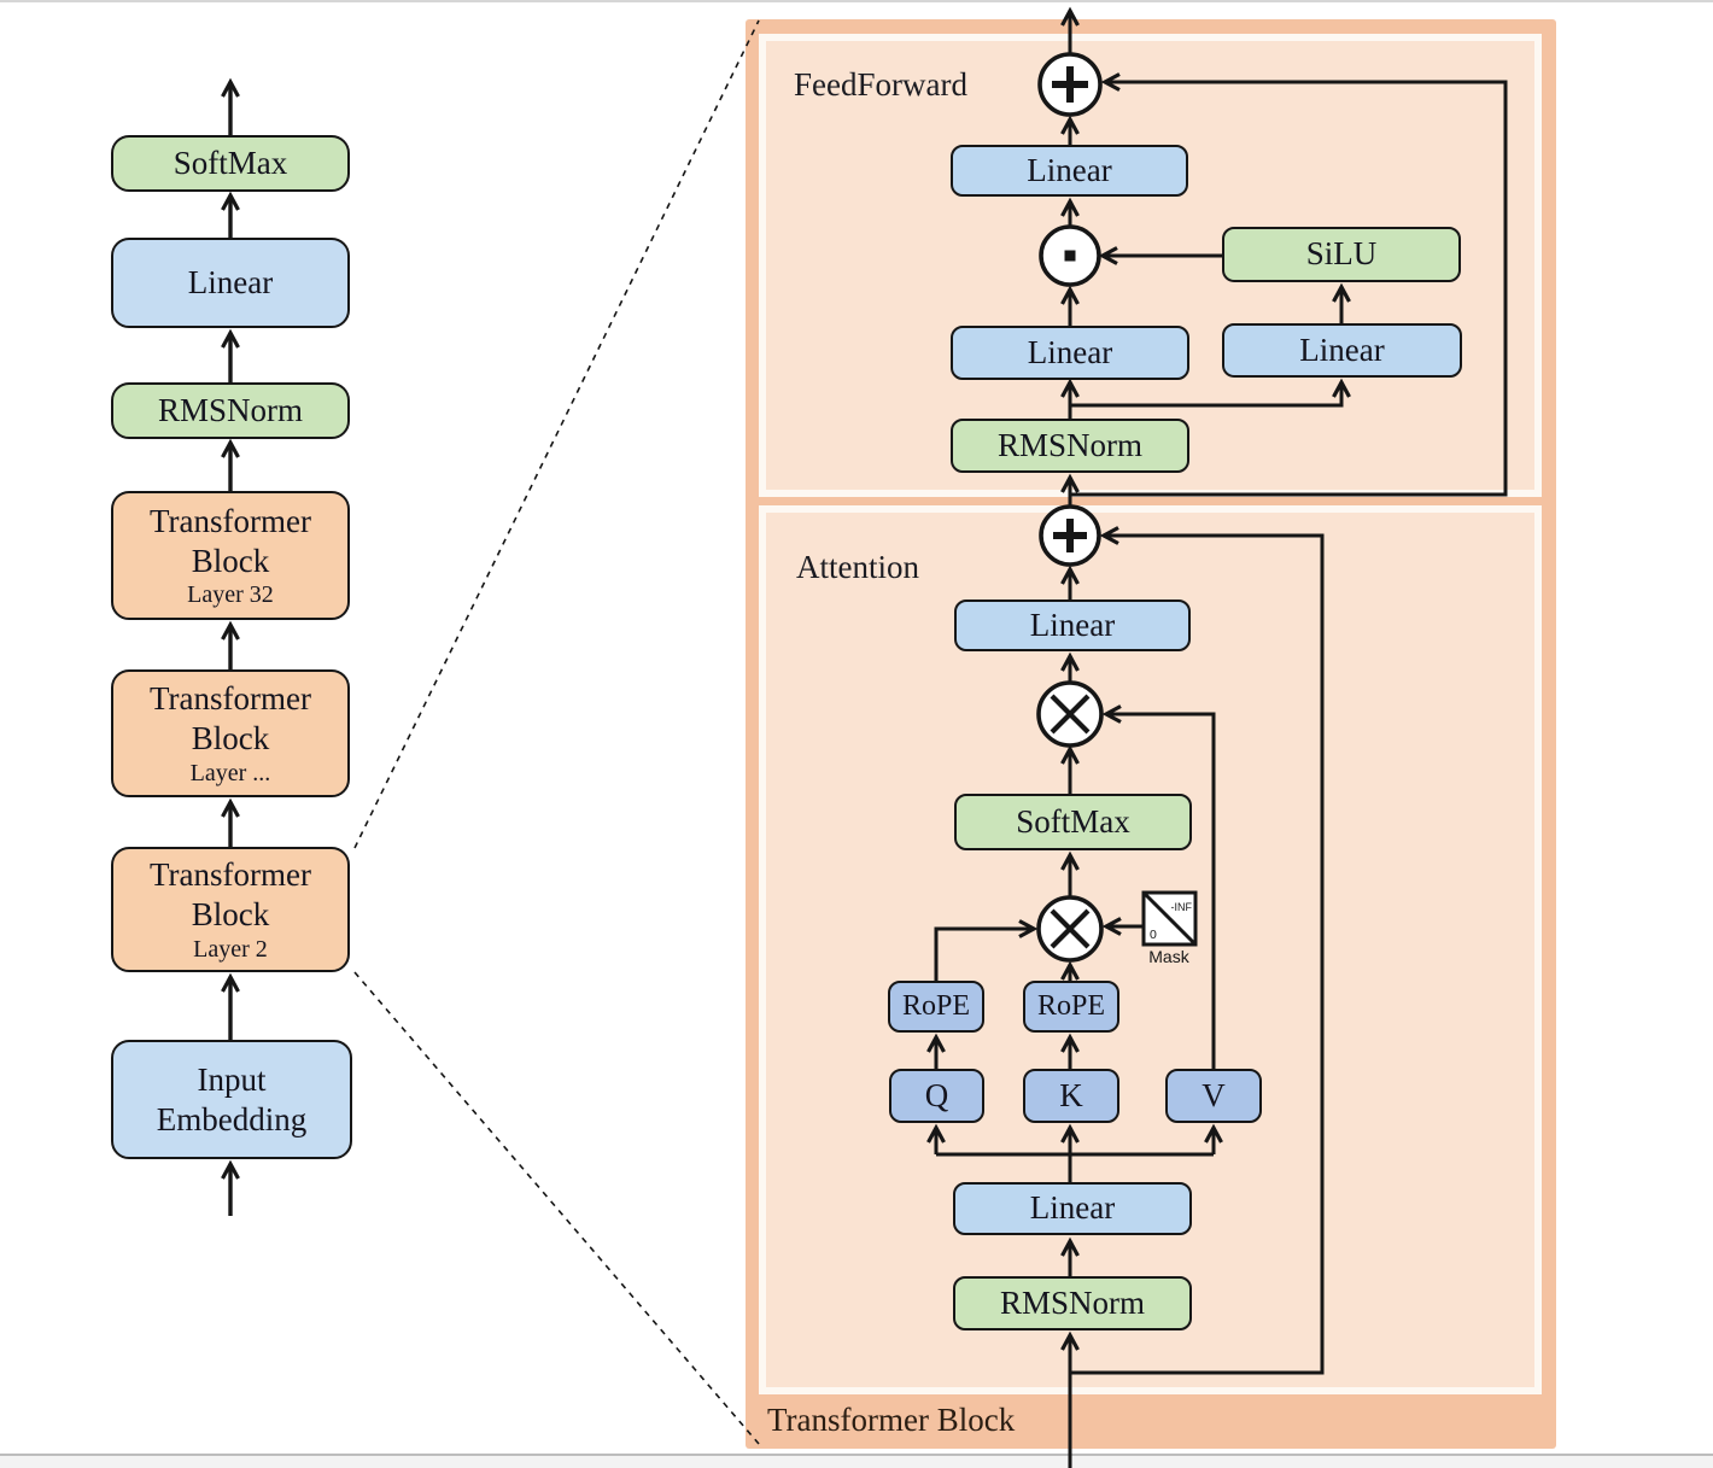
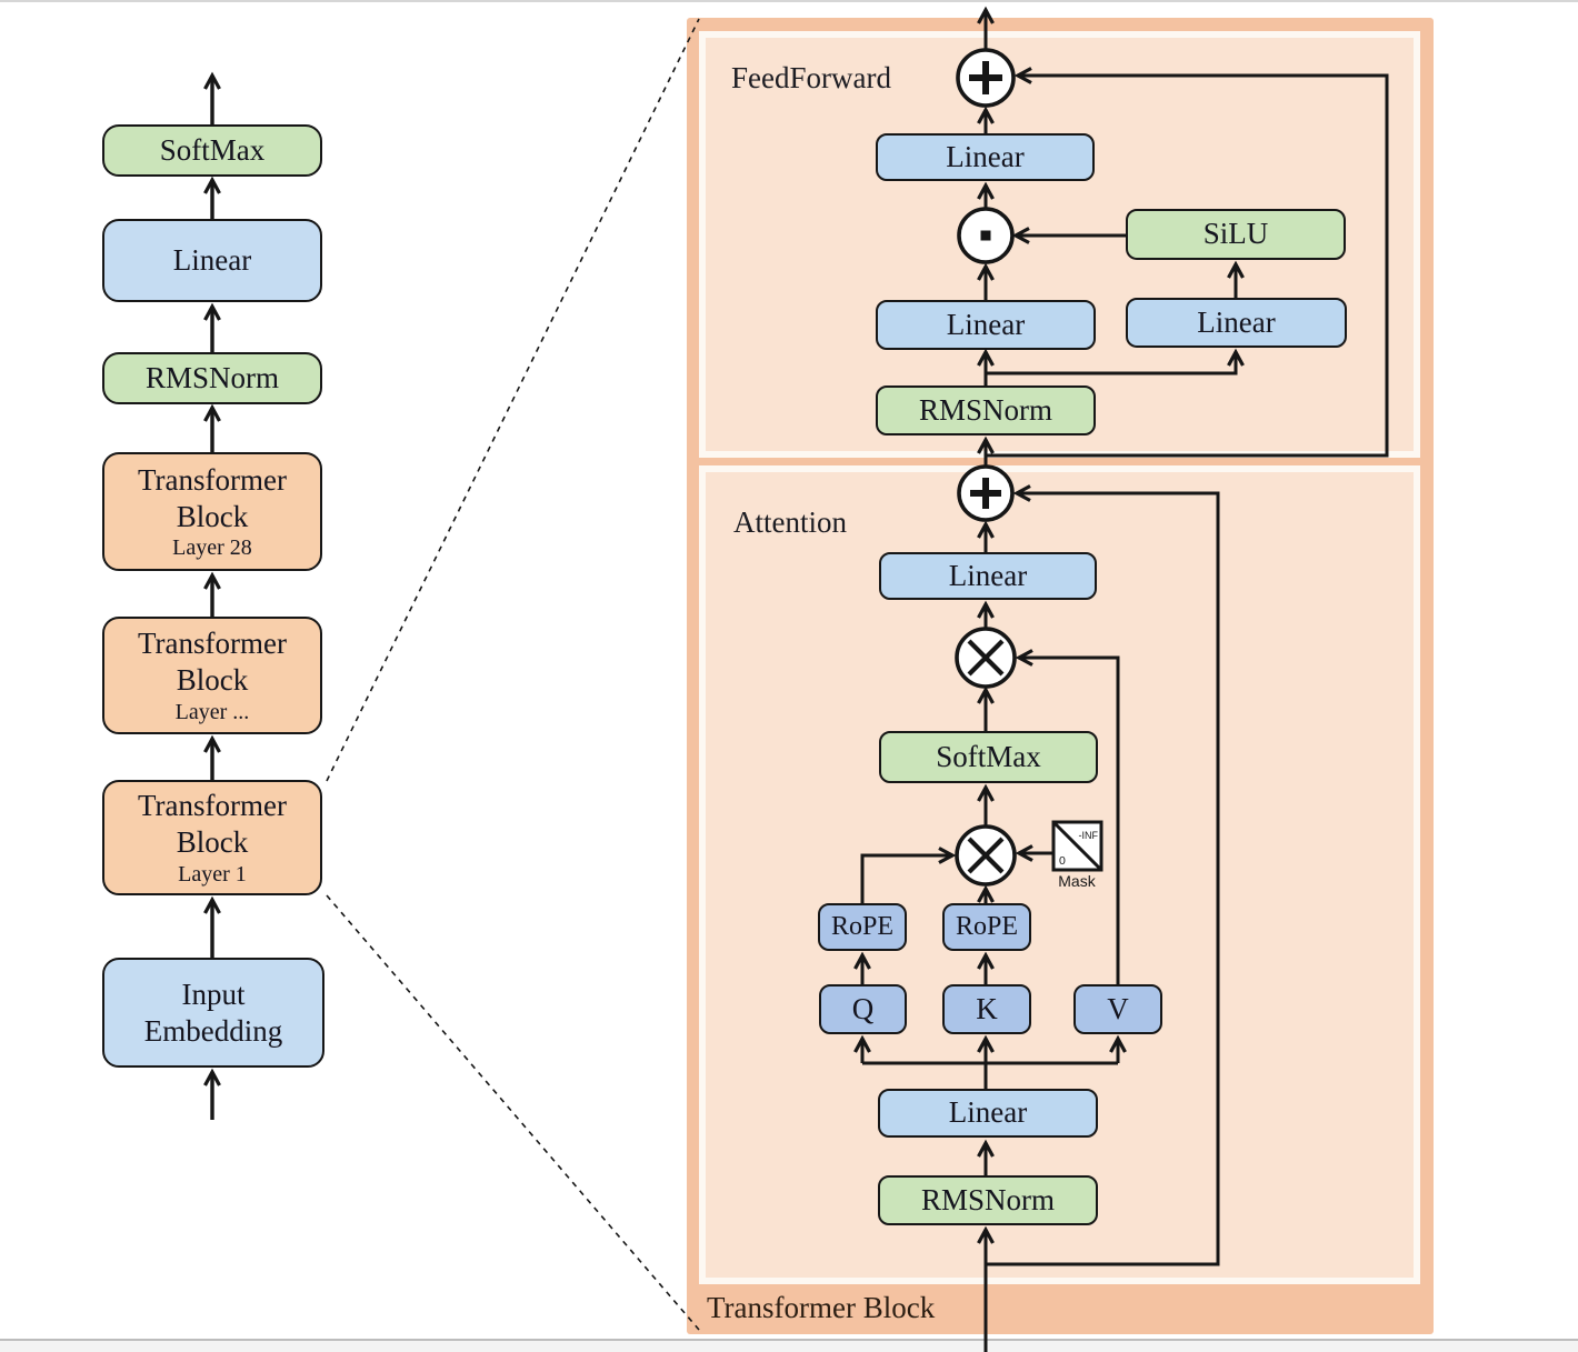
  -INF
  0
  Mask
  FeedForward
  Attention
  Transformer Block
  SoftMax
  Linear
  RMSNorm
  Transformer
  Block
- Layer 32
+ Layer 28
  Transformer
  Block
  Layer ...
  Transformer
  Block
- Layer 2
+ Layer 1
  Input
  Embedding
  Linear
  SiLU
  Linear
  Linear
  RMSNorm
  Linear
  SoftMax
  RoPE
  RoPE
  Q
  K
  V
  Linear
  RMSNorm
